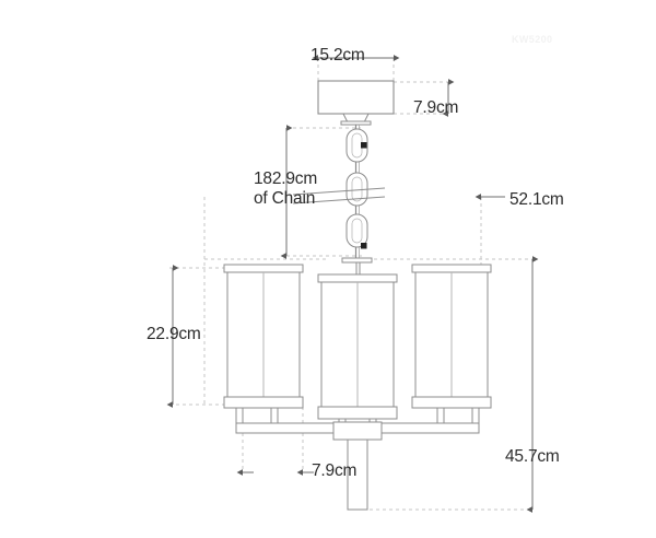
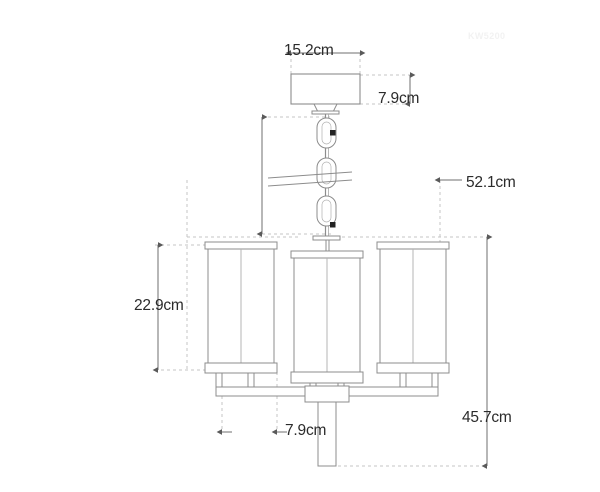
  15.2cm
  7.9cm
- 182.9cm
- of Chain
  52.1cm
  22.9cm
  45.7cm
  7.9cm
